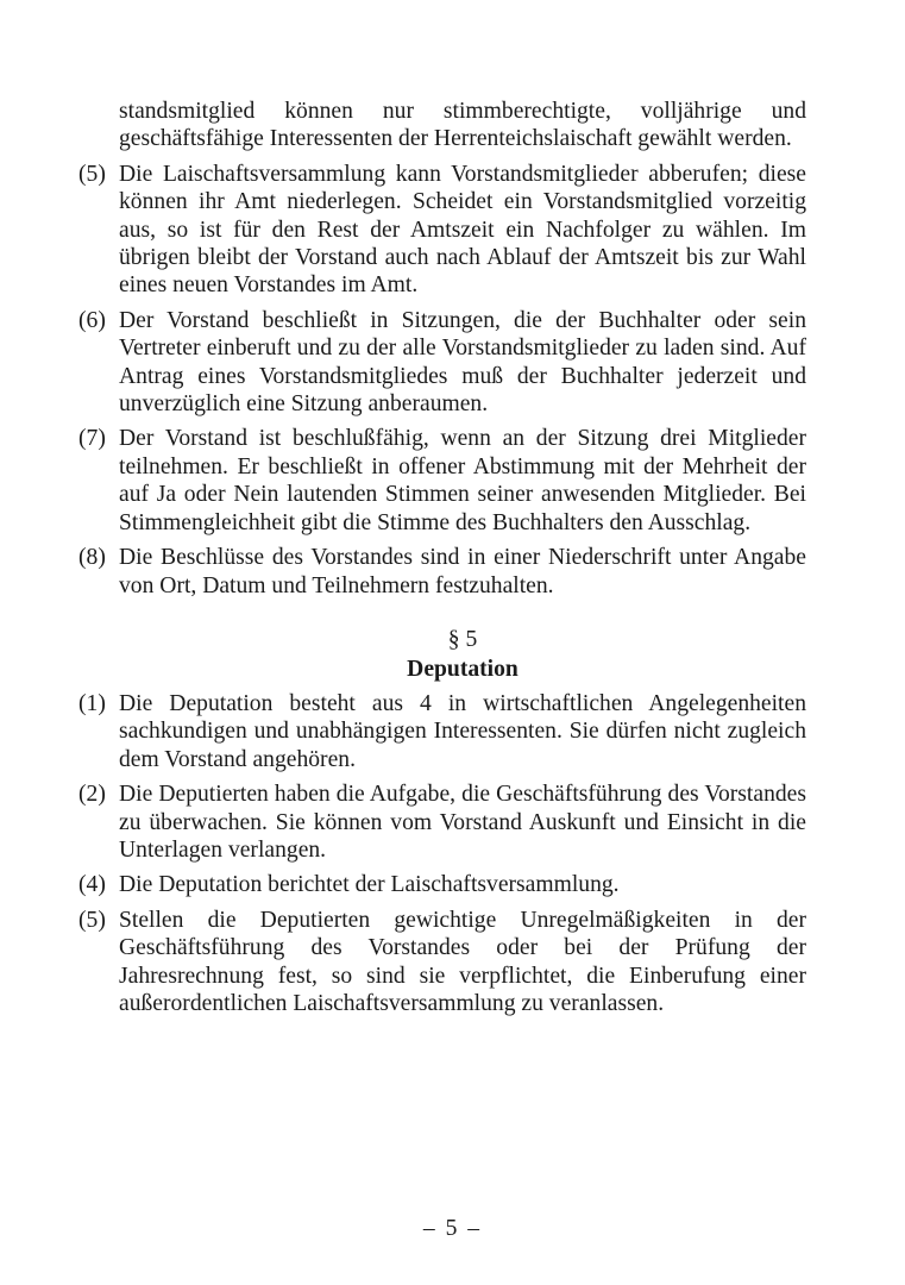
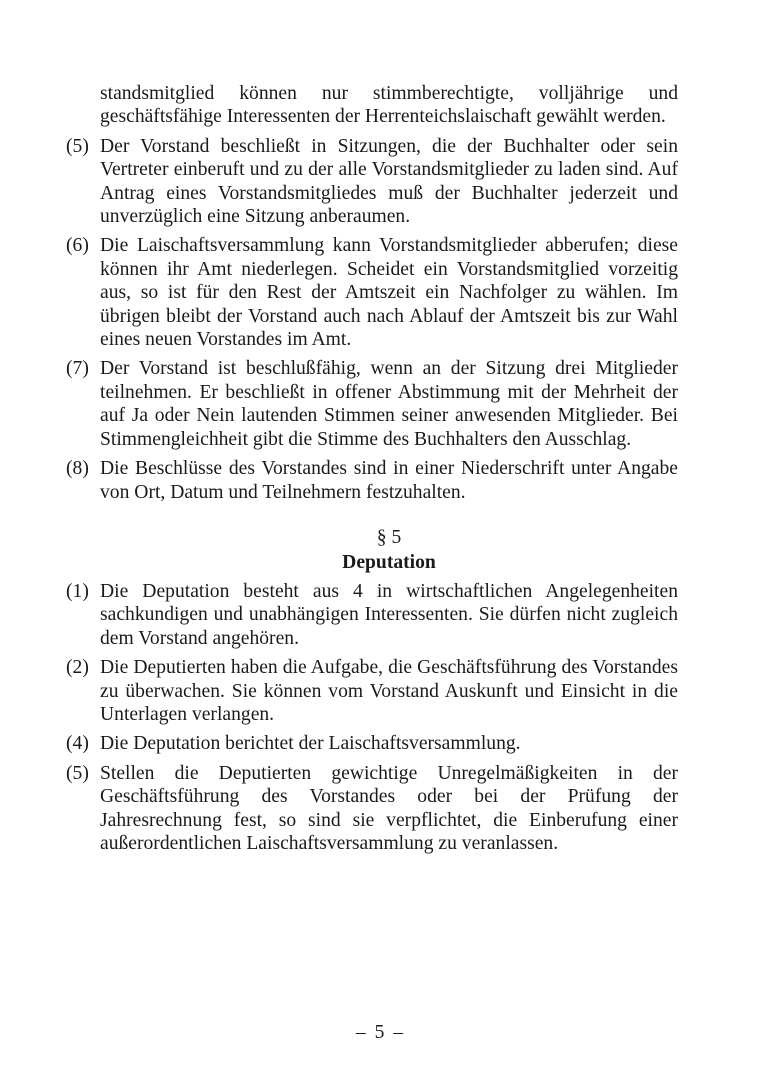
  standsmitglied können nur stimmberechtigte, volljährige und geschäftsfähige Interessenten der Herrenteichslaischaft gewählt werden.
  (5)
- Die Laischaftsversammlung kann Vorstandsmitglieder abberufen; diese können ihr Amt niederlegen. Scheidet ein Vorstandsmitglied vorzeitig aus, so ist für den Rest der Amtszeit ein Nachfolger zu wählen. Im übrigen bleibt der Vorstand auch nach Ablauf der Amtszeit bis zur Wahl eines neuen Vorstandes im Amt.
+ Der Vorstand beschließt in Sitzungen, die der Buchhalter oder sein Vertreter einberuft und zu der alle Vorstandsmitglieder zu laden sind. Auf Antrag eines Vorstandsmitgliedes muß der Buchhalter jederzeit und unverzüglich eine Sitzung anberaumen.
  (6)
- Der Vorstand beschließt in Sitzungen, die der Buchhalter oder sein Vertreter einberuft und zu der alle Vorstandsmitglieder zu laden sind. Auf Antrag eines Vorstandsmitgliedes muß der Buchhalter jederzeit und unverzüglich eine Sitzung anberaumen.
+ Die Laischaftsversammlung kann Vorstandsmitglieder abberufen; diese können ihr Amt niederlegen. Scheidet ein Vorstandsmitglied vorzeitig aus, so ist für den Rest der Amtszeit ein Nachfolger zu wählen. Im übrigen bleibt der Vorstand auch nach Ablauf der Amtszeit bis zur Wahl eines neuen Vorstandes im Amt.
  (7)
  Der Vorstand ist beschlußfähig, wenn an der Sitzung drei Mitglieder teilnehmen. Er beschließt in offener Abstimmung mit der Mehrheit der auf Ja oder Nein lautenden Stimmen seiner anwesenden Mitglieder. Bei Stimmengleichheit gibt die Stimme des Buchhalters den Ausschlag.
  (8)
  Die Beschlüsse des Vorstandes sind in einer Niederschrift unter Angabe von Ort, Datum und Teilnehmern festzuhalten.
  § 5
  Deputation
  (1)
  Die Deputation besteht aus 4 in wirtschaftlichen Angelegenheiten sachkundigen und unabhängigen Interessenten. Sie dürfen nicht zugleich dem Vorstand angehören.
  (2)
  Die Deputierten haben die Aufgabe, die Geschäftsführung des Vorstandes zu überwachen. Sie können vom Vorstand Auskunft und Einsicht in die Unterlagen verlangen.
  (4)
  Die Deputation berichtet der Laischaftsversammlung.
  (5)
  Stellen die Deputierten gewichtige Unregelmäßigkeiten in der Geschäftsführung des Vorstandes oder bei der Prüfung der Jahresrechnung fest, so sind sie verpflichtet, die Einberufung einer außerordentlichen Laischaftsversammlung zu veranlassen.
  – 5 –
